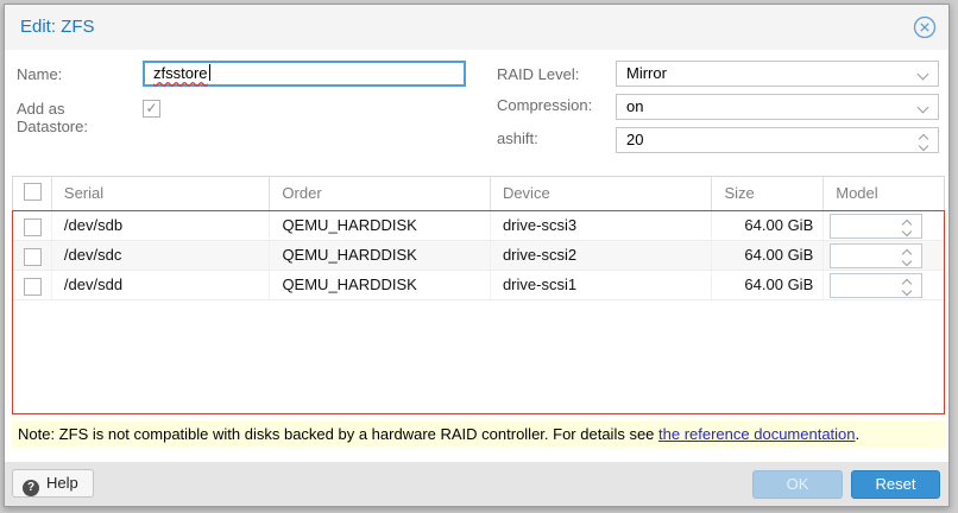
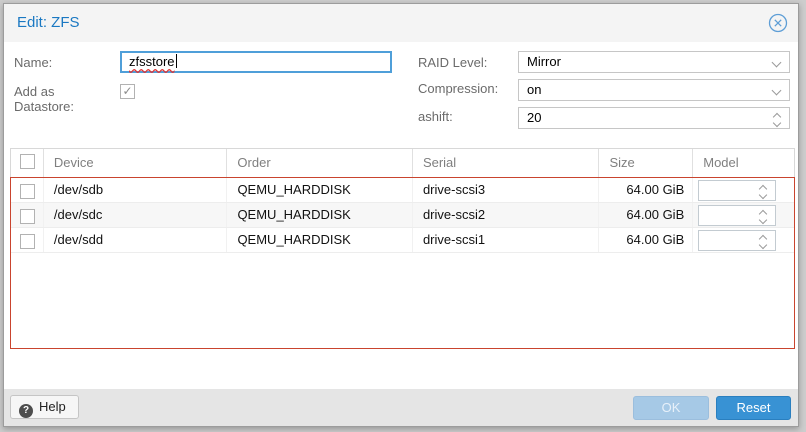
  Edit: ZFS
  Name:
  zfsstore
  Add as Datastore:
  ✓
  RAID Level:
  Mirror
  Compression:
  on
  ashift:
  20
- Serial
+ Device
  Order
- Device
+ Serial
  Size
  Model
  /dev/sdb
  QEMU_HARDDISK
  drive-scsi3
  64.00 GiB
  /dev/sdc
  QEMU_HARDDISK
  drive-scsi2
  64.00 GiB
  /dev/sdd
  QEMU_HARDDISK
  drive-scsi1
  64.00 GiB
- Note: ZFS is not compatible with disks backed by a hardware RAID controller. For details see the reference documentation.
  ? Help
  OK
  Reset
